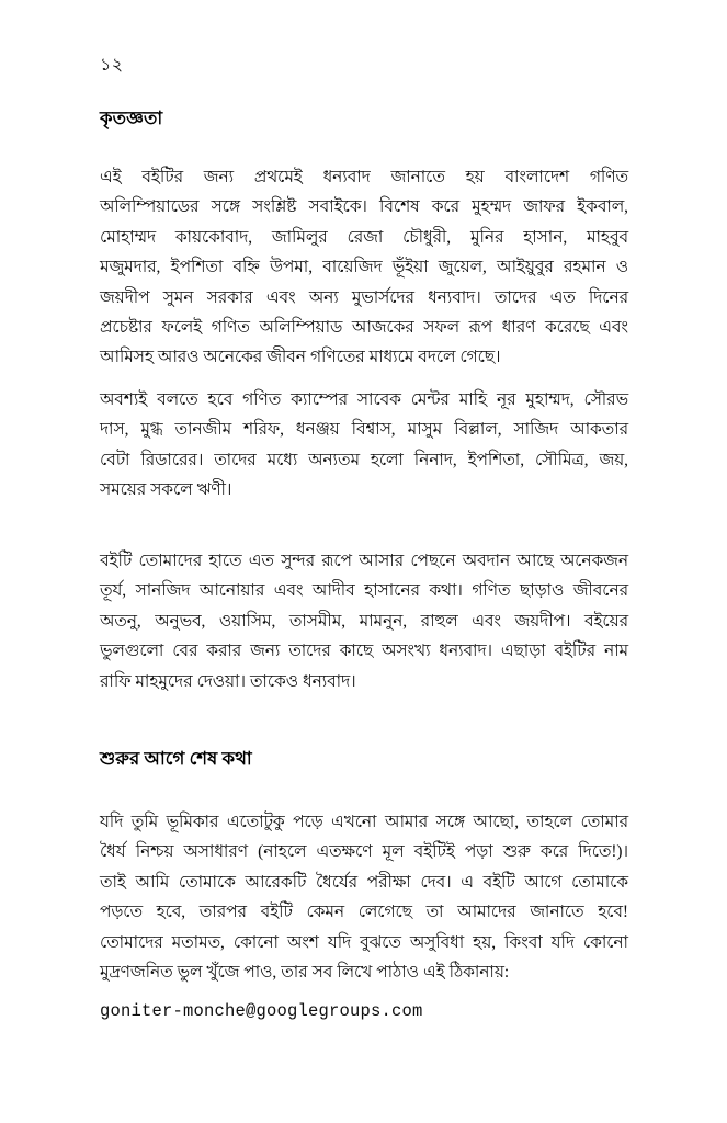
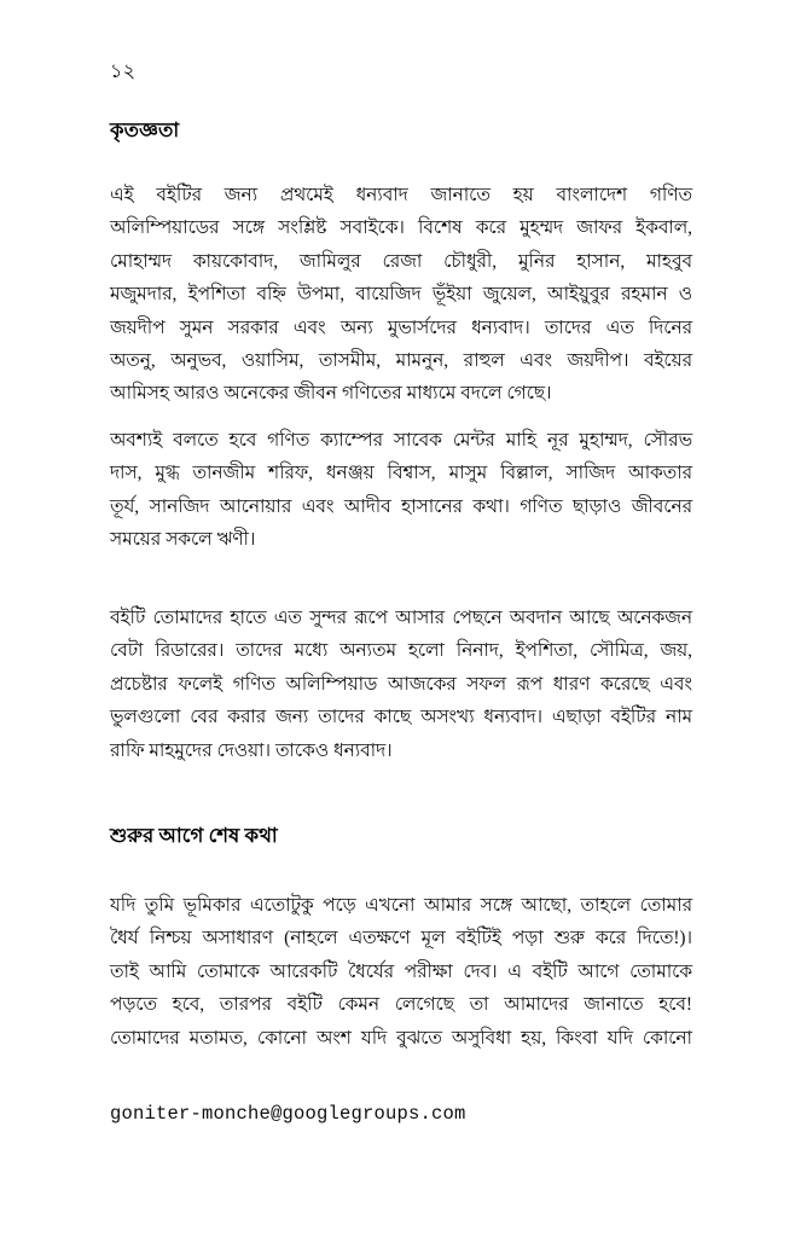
  ১২
  কৃতজ্ঞতা
  এই বইটির জন্য প্রথমেই ধন্যবাদ জানাতে হয় বাংলাদেশ গণিত
  অলিম্পিয়াডের সঙ্গে সংশ্লিষ্ট সবাইকে। বিশেষ করে মুহম্মদ জাফর ইকবাল,
  মোহাম্মদ কায়কোবাদ, জামিলুর রেজা চৌধুরী, মুনির হাসান, মাহবুব
  মজুমদার, ইপশিতা বহ্নি উপমা, বায়েজিদ ভূঁইয়া জুয়েল, আইয়ুবুর রহমান ও
  জয়দীপ সুমন সরকার এবং অন্য মুভার্সদের ধন্যবাদ। তাদের এত দিনের
- প্রচেষ্টার ফলেই গণিত অলিম্পিয়াড আজকের সফল রূপ ধারণ করেছে এবং
+ অতনু, অনুভব, ওয়াসিম, তাসমীম, মামনুন, রাহুল এবং জয়দীপ। বইয়ের
  আমিসহ আরও অনেকের জীবন গণিতের মাধ্যমে বদলে গেছে।
  অবশ্যই বলতে হবে গণিত ক্যাম্পের সাবেক মেন্টর মাহি নূর মুহাম্মদ, সৌরভ
  দাস, মুগ্ধ তানজীম শরিফ, ধনঞ্জয় বিশ্বাস, মাসুম বিল্লাল, সাজিদ আকতার
- বেটা রিডারের। তাদের মধ্যে অন্যতম হলো নিনাদ, ইপশিতা, সৌমিত্র, জয়,
+ তূর্য, সানজিদ আনোয়ার এবং আদীব হাসানের কথা। গণিত ছাড়াও জীবনের
  সময়ের সকলে ঋণী।
  বইটি তোমাদের হাতে এত সুন্দর রূপে আসার পেছনে অবদান আছে অনেকজন
- তূর্য, সানজিদ আনোয়ার এবং আদীব হাসানের কথা। গণিত ছাড়াও জীবনের
+ বেটা রিডারের। তাদের মধ্যে অন্যতম হলো নিনাদ, ইপশিতা, সৌমিত্র, জয়,
- অতনু, অনুভব, ওয়াসিম, তাসমীম, মামনুন, রাহুল এবং জয়দীপ। বইয়ের
+ প্রচেষ্টার ফলেই গণিত অলিম্পিয়াড আজকের সফল রূপ ধারণ করেছে এবং
  ভুলগুলো বের করার জন্য তাদের কাছে অসংখ্য ধন্যবাদ। এছাড়া বইটির নাম
  রাফি মাহমুদের দেওয়া। তাকেও ধন্যবাদ।
  শুরুর আগে শেষ কথা
  যদি তুমি ভূমিকার এতোটুকু পড়ে এখনো আমার সঙ্গে আছো, তাহলে তোমার
  ধৈর্য নিশ্চয় অসাধারণ (নাহলে এতক্ষণে মূল বইটিই পড়া শুরু করে দিতে!)।
  তাই আমি তোমাকে আরেকটি ধৈর্যের পরীক্ষা দেব। এ বইটি আগে তোমাকে
  পড়তে হবে, তারপর বইটি কেমন লেগেছে তা আমাদের জানাতে হবে!
  তোমাদের মতামত, কোনো অংশ যদি বুঝতে অসুবিধা হয়, কিংবা যদি কোনো
- মুদ্রণজনিত ভুল খুঁজে পাও, তার সব লিখে পাঠাও এই ঠিকানায়:
  goniter-monche@googlegroups.com
